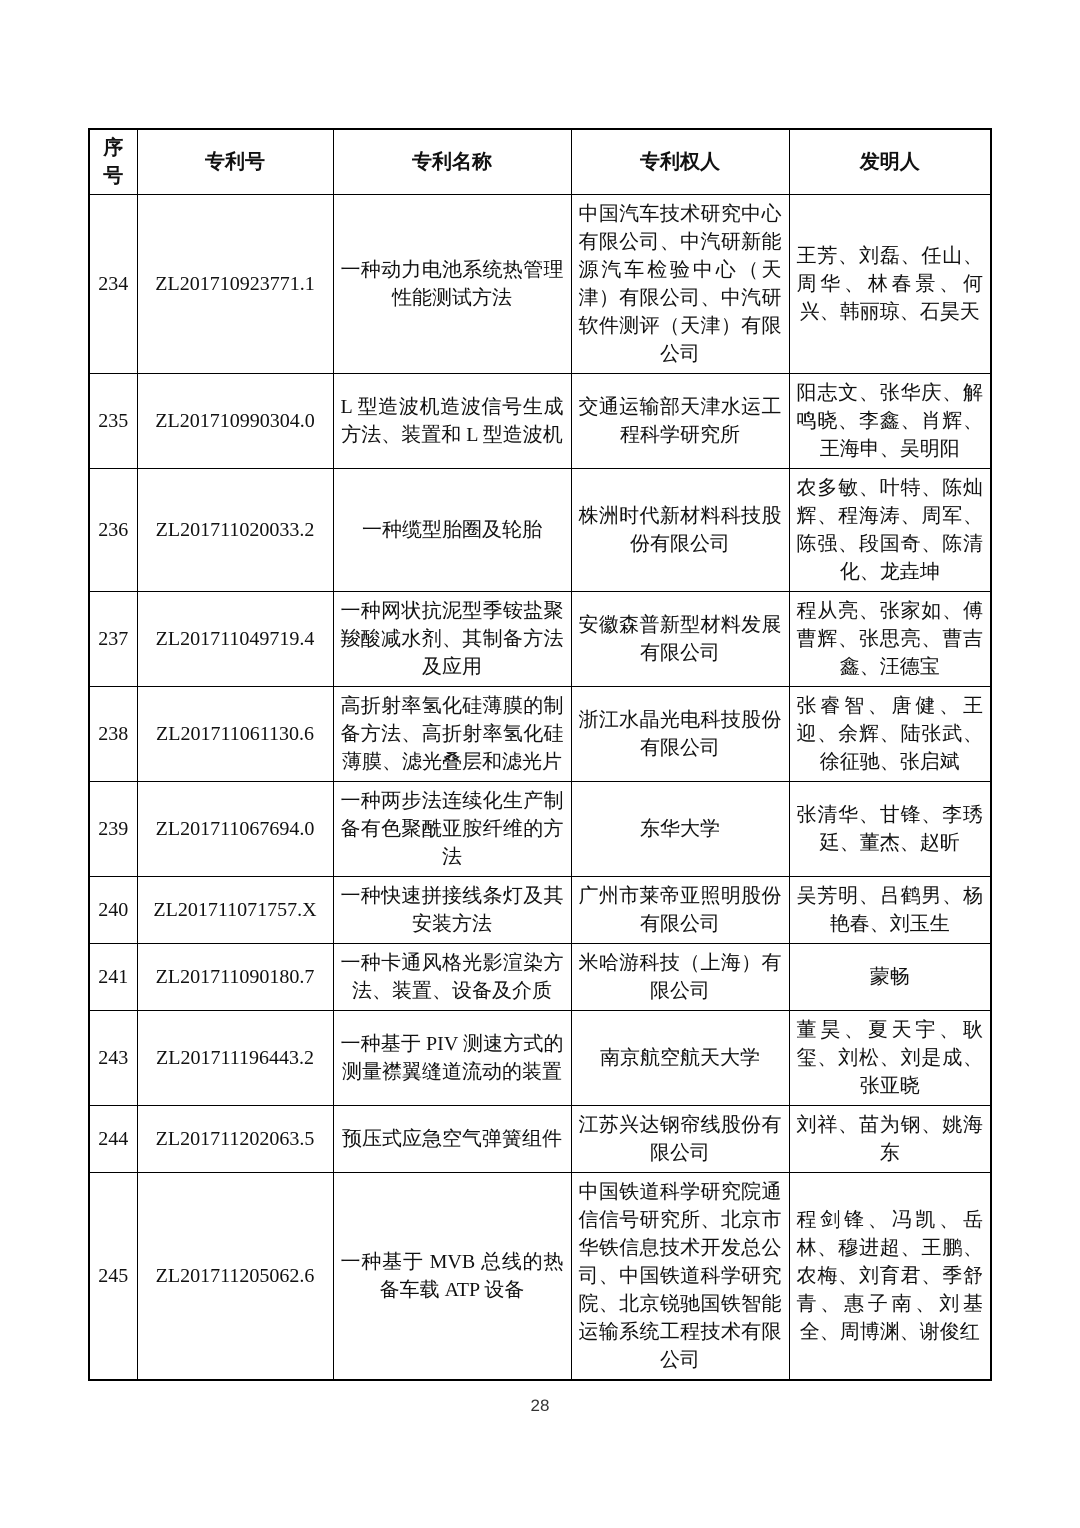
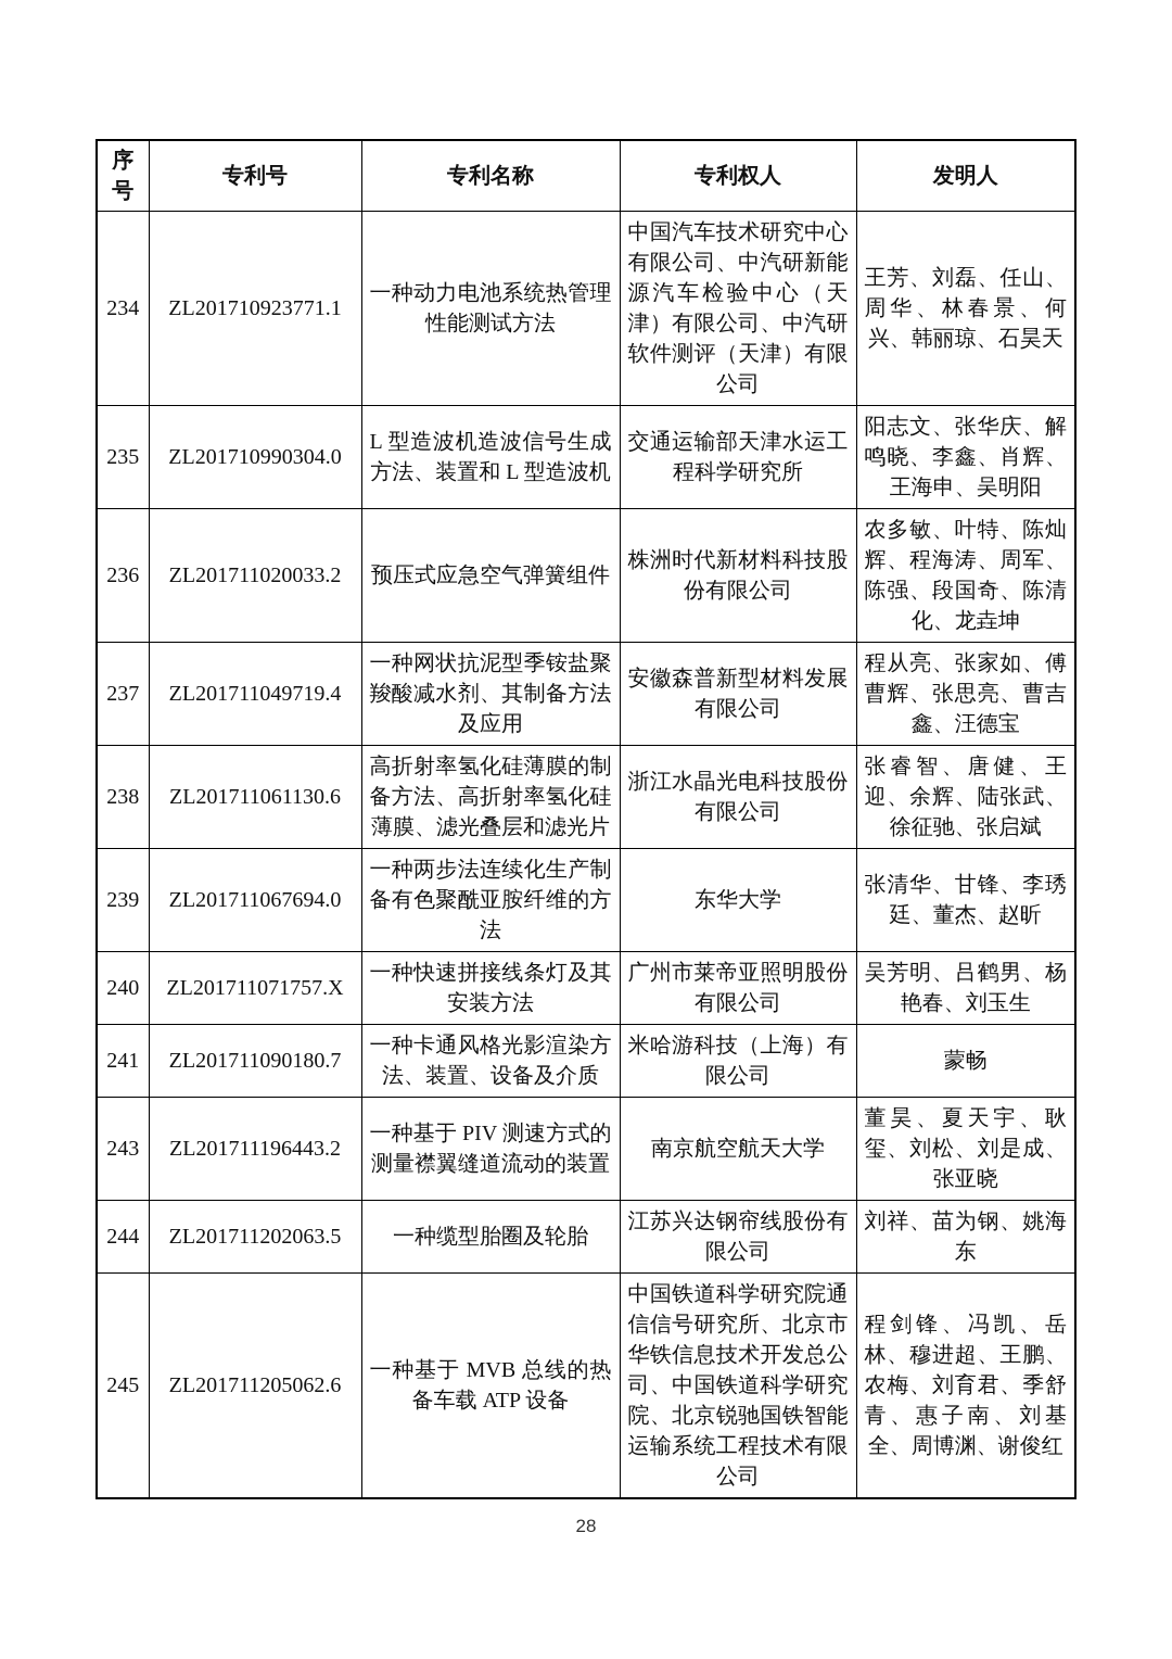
  序 号	专利号	专利名称	专利权人	发明人
  234	ZL201710923771.1	一种动力电池系统热管理性能测试方法	中国汽车技术研究中心有限公司、中汽研新能源汽车检验中心（天津）有限公司、中汽研软件测评（天津）有限公司	王芳、刘磊、任山、周华、林春景、何兴、韩丽琼、石昊天
  235	ZL201710990304.0	L 型造波机造波信号生成方法、装置和 L 型造波机	交通运输部天津水运工程科学研究所	阳志文、张华庆、解鸣晓、李鑫、肖辉、王海申、吴明阳
- 236	ZL201711020033.2	一种缆型胎圈及轮胎	株洲时代新材料科技股份有限公司	农多敏、叶特、陈灿辉、程海涛、周军、陈强、段国奇、陈清化、龙垚坤
+ 236	ZL201711020033.2	预压式应急空气弹簧组件	株洲时代新材料科技股份有限公司	农多敏、叶特、陈灿辉、程海涛、周军、陈强、段国奇、陈清化、龙垚坤
  237	ZL201711049719.4	一种网状抗泥型季铵盐聚羧酸减水剂、其制备方法及应用	安徽森普新型材料发展有限公司	程从亮、张家如、傅曹辉、张思亮、曹吉鑫、汪德宝
  238	ZL201711061130.6	高折射率氢化硅薄膜的制备方法、高折射率氢化硅薄膜、滤光叠层和滤光片	浙江水晶光电科技股份有限公司	张睿智、唐健、王迎、余辉、陆张武、徐征驰、张启斌
  239	ZL201711067694.0	一种两步法连续化生产制备有色聚酰亚胺纤维的方法	东华大学	张清华、甘锋、李琇廷、董杰、赵昕
  240	ZL201711071757.X	一种快速拼接线条灯及其安装方法	广州市莱帝亚照明股份有限公司	吴芳明、吕鹤男、杨艳春、刘玉生
  241	ZL201711090180.7	一种卡通风格光影渲染方法、装置、设备及介质	米哈游科技（上海）有限公司	蒙畅
  243	ZL201711196443.2	一种基于 PIV 测速方式的测量襟翼缝道流动的装置	南京航空航天大学	董昊、夏天宇、耿玺、刘松、刘是成、张亚晓
- 244	ZL201711202063.5	预压式应急空气弹簧组件	江苏兴达钢帘线股份有限公司	刘祥、苗为钢、姚海东
+ 244	ZL201711202063.5	一种缆型胎圈及轮胎	江苏兴达钢帘线股份有限公司	刘祥、苗为钢、姚海东
  245	ZL201711205062.6	一种基于 MVB 总线的热备车载 ATP 设备	中国铁道科学研究院通信信号研究所、北京市华铁信息技术开发总公司、中国铁道科学研究院、北京锐驰国铁智能运输系统工程技术有限公司	程剑锋、冯凯、岳林、穆进超、王鹏、农梅、刘育君、季舒青、惠子南、刘基全、周博渊、谢俊红
  28
